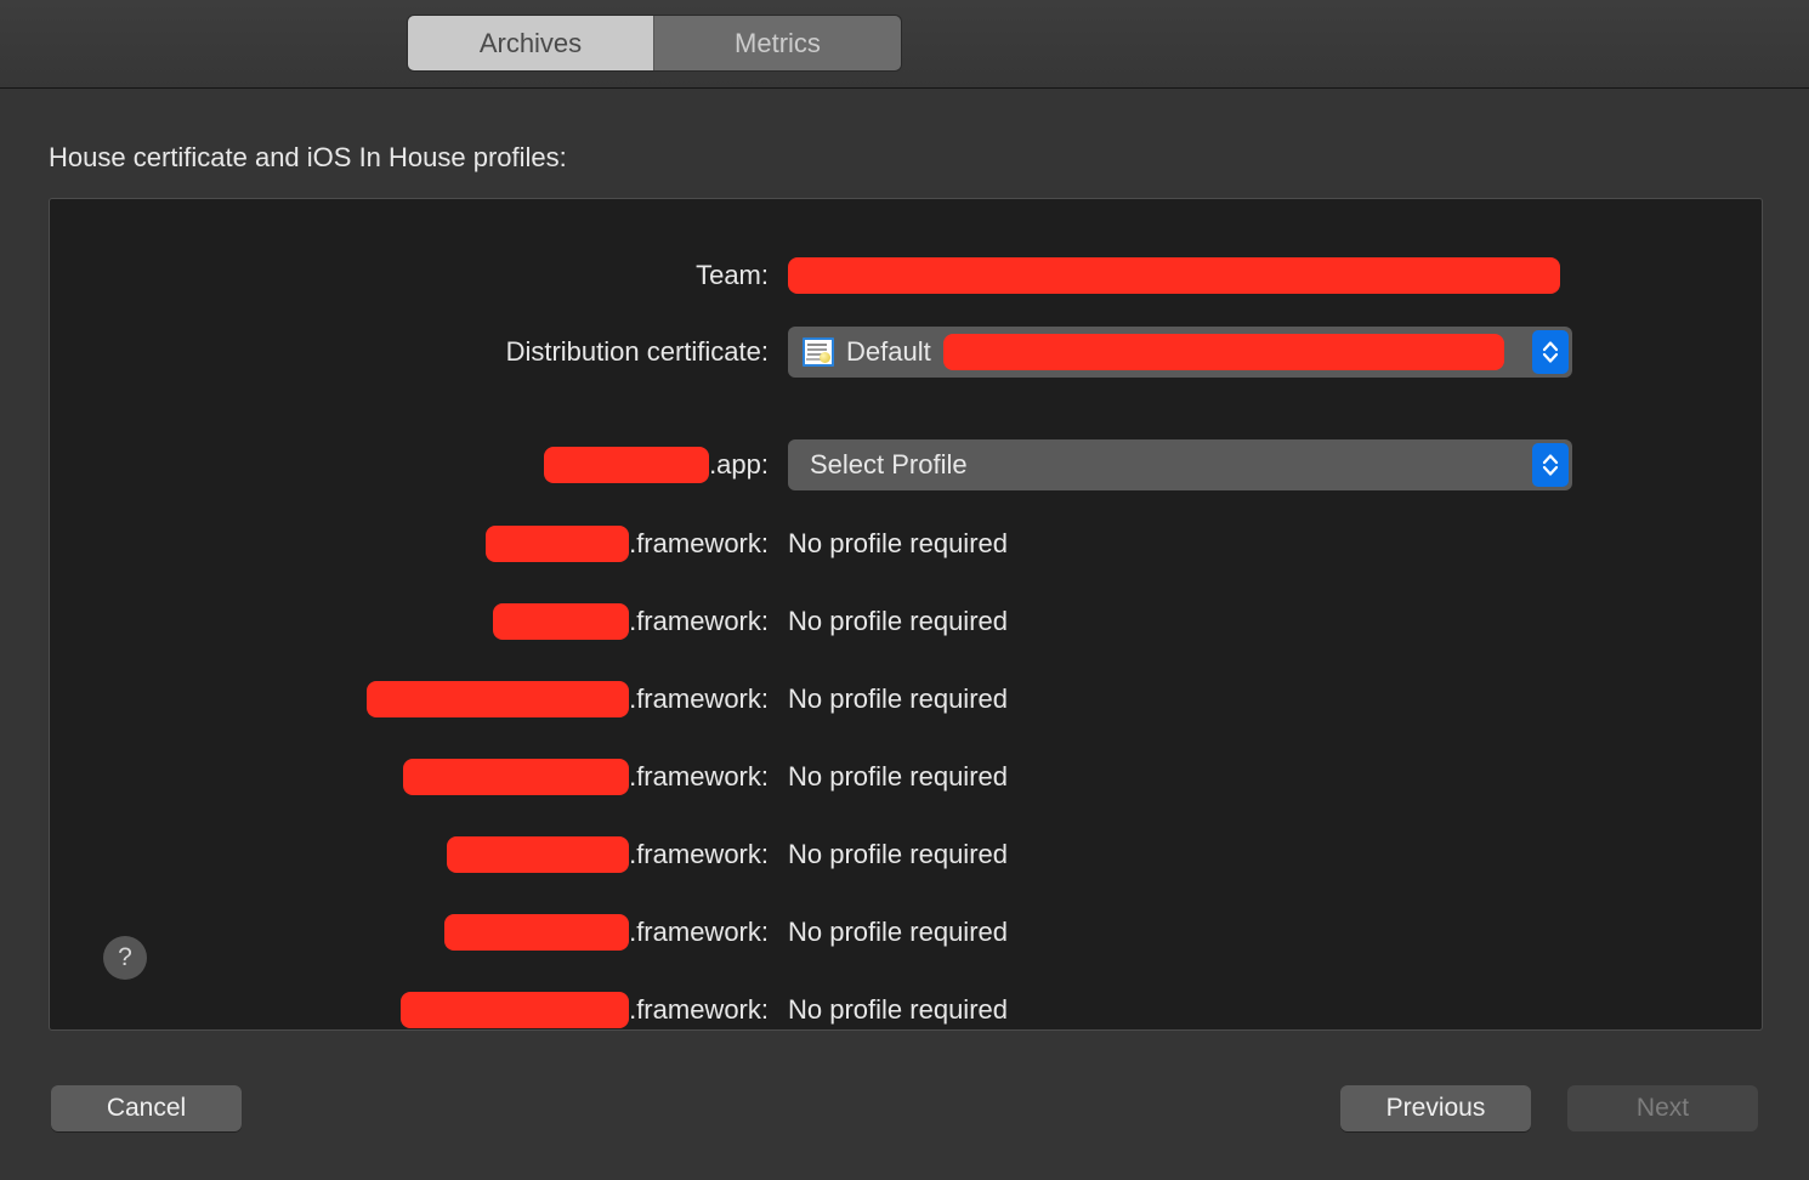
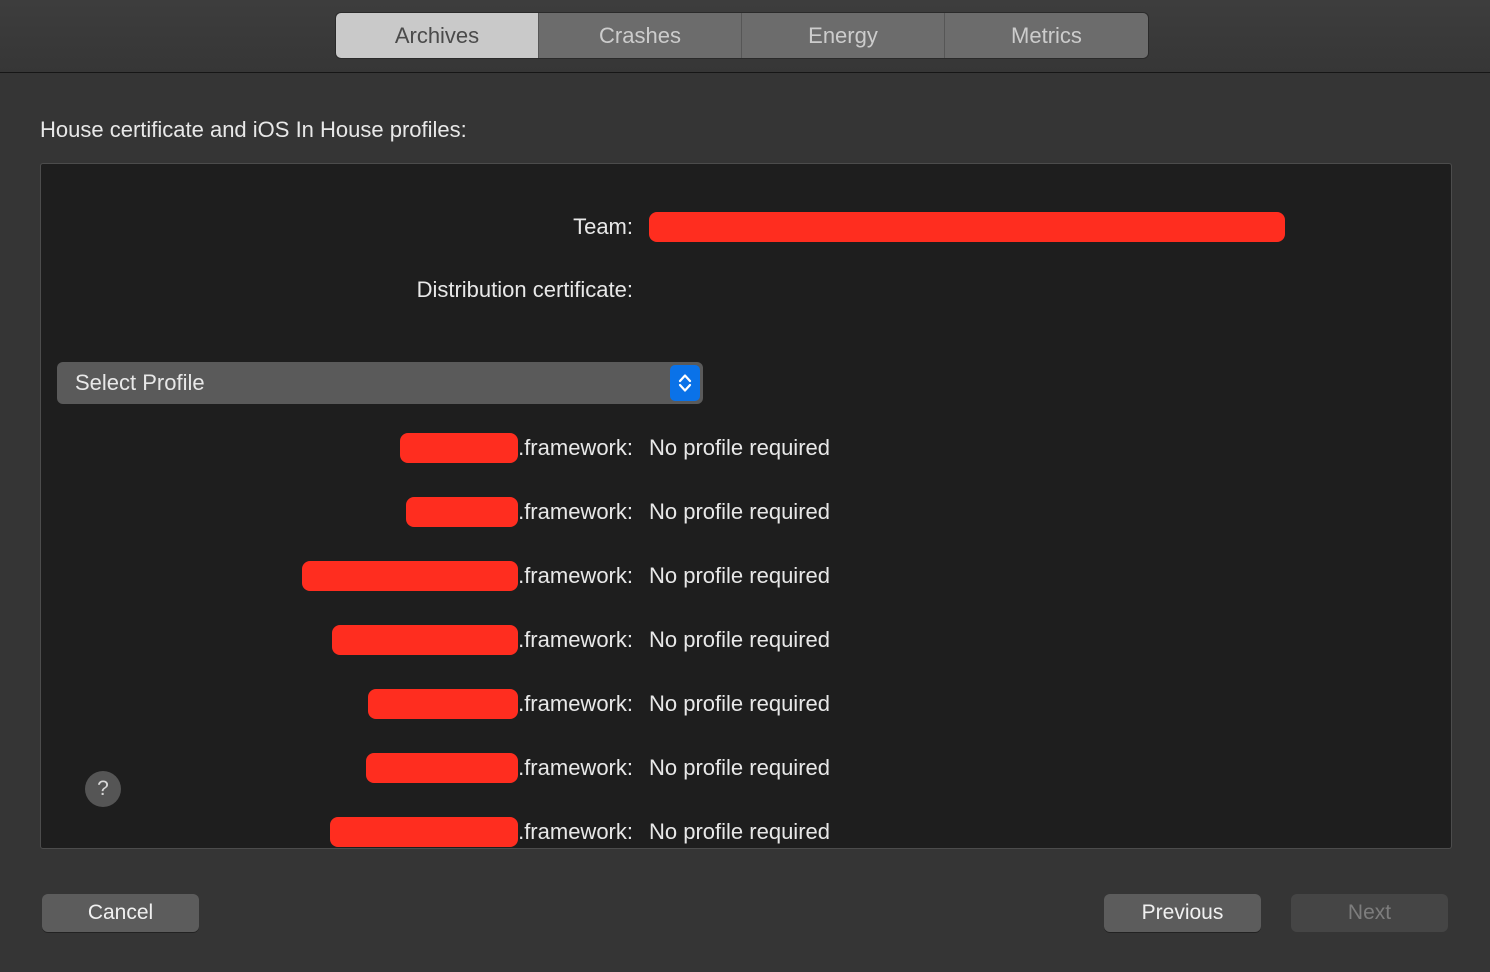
  Archives
+ Crashes
+ Energy
  Metrics
  House certificate and iOS In House profiles:
  Team:
  Distribution certificate:
- Default
- .app:
  Select Profile
  .framework:
  No profile required
  .framework:
  No profile required
  .framework:
  No profile required
  .framework:
  No profile required
  .framework:
  No profile required
  .framework:
  No profile required
  .framework:
  No profile required
  ?
  Cancel
  Previous
  Next
